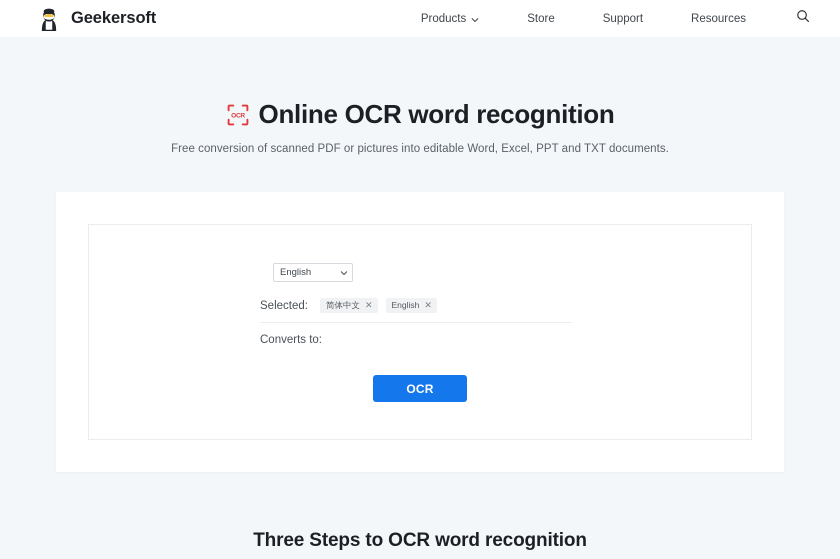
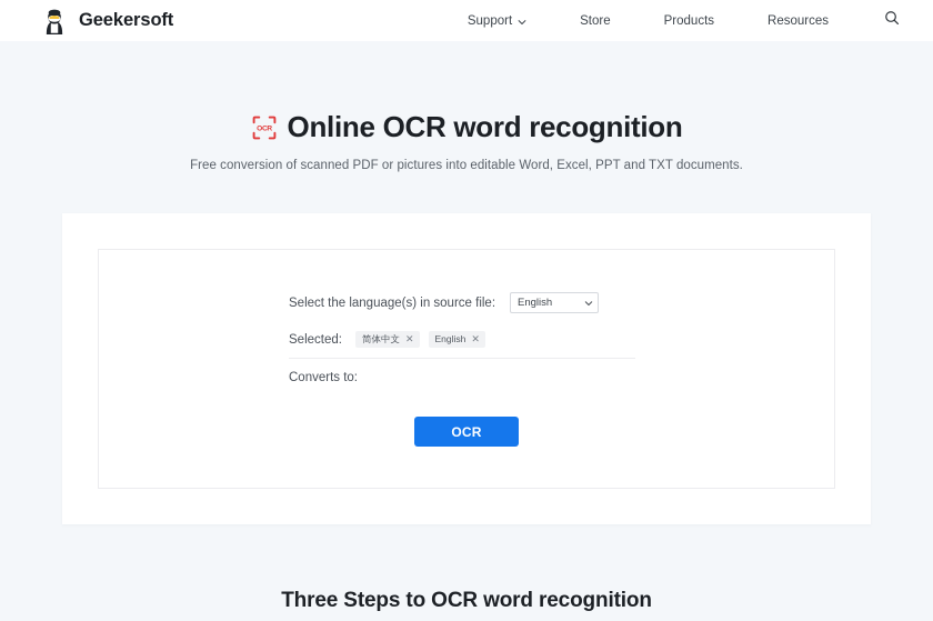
  Geekersoft
- Products
+ Support
  Store
- Support
+ Products
  Resources
  Online OCR word recognition
  Free conversion of scanned PDF or pictures into editable Word, Excel, PPT and TXT documents.
+ Select the language(s) in source file:
  English
  Selected:
  简体中文
  ✕
  English
  ✕
  Converts to:
  OCR
  Three Steps to OCR word recognition
